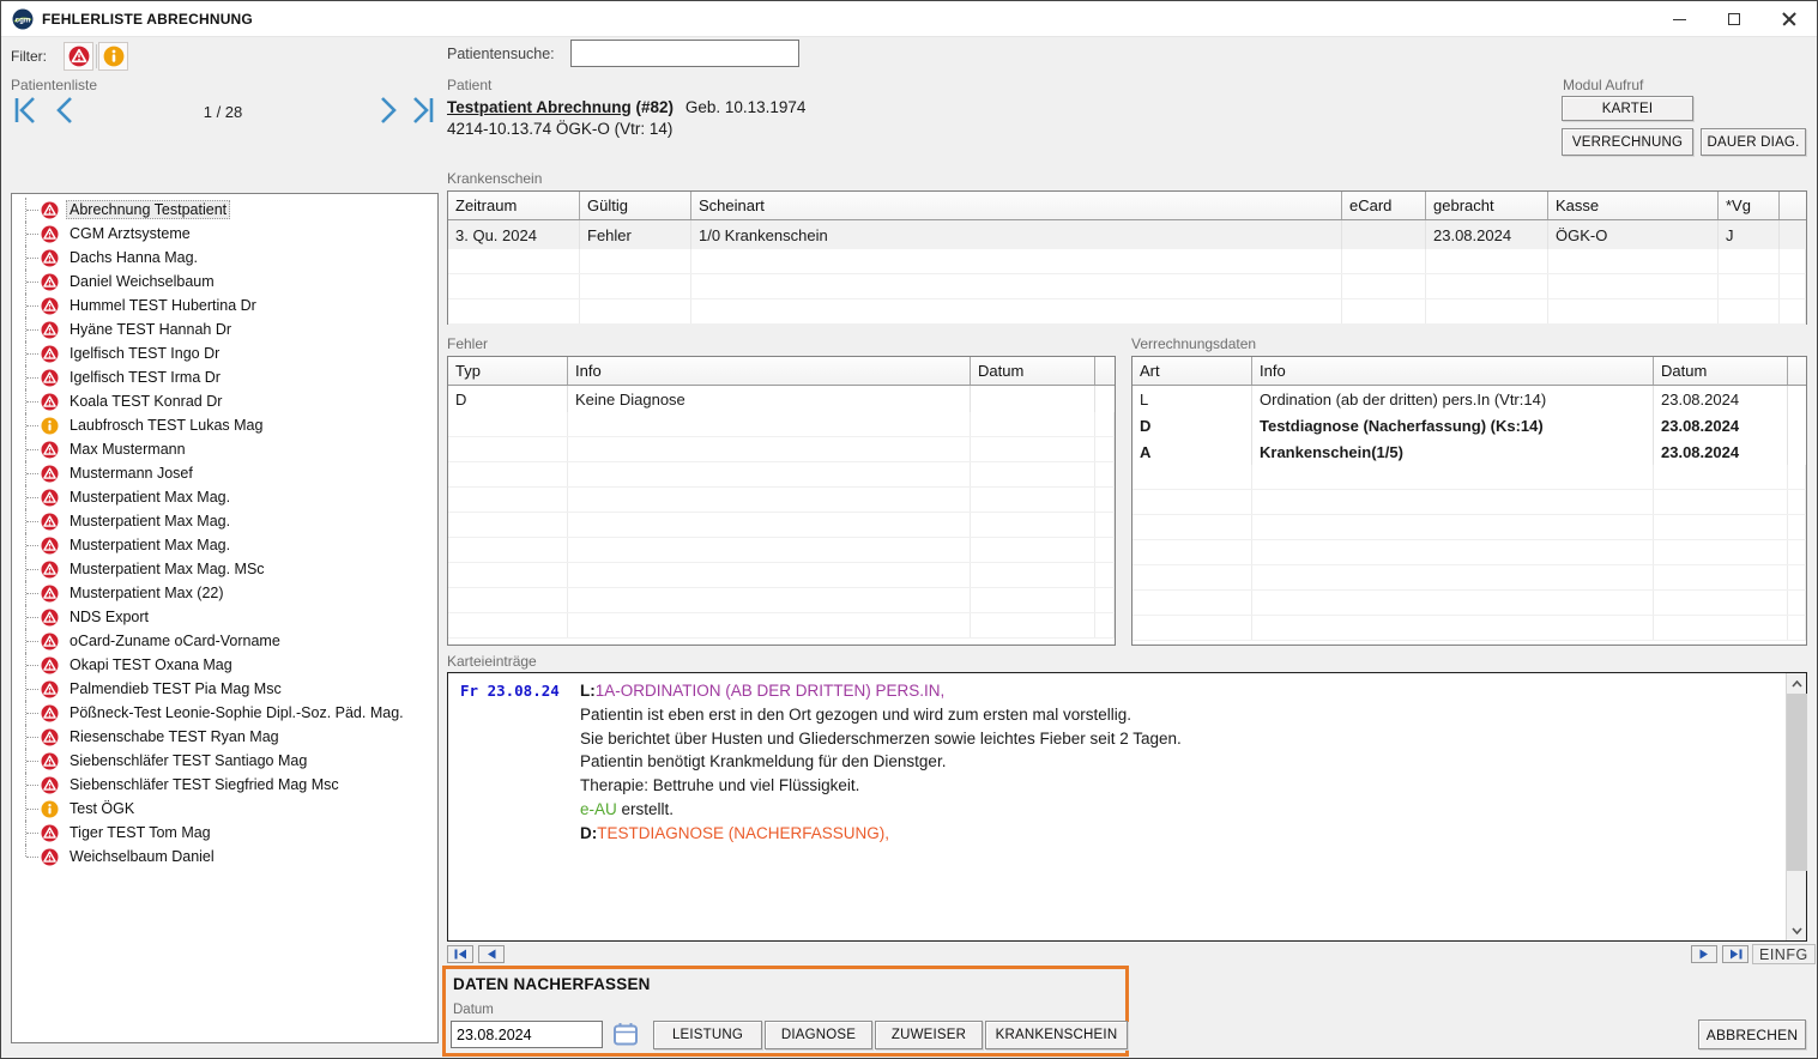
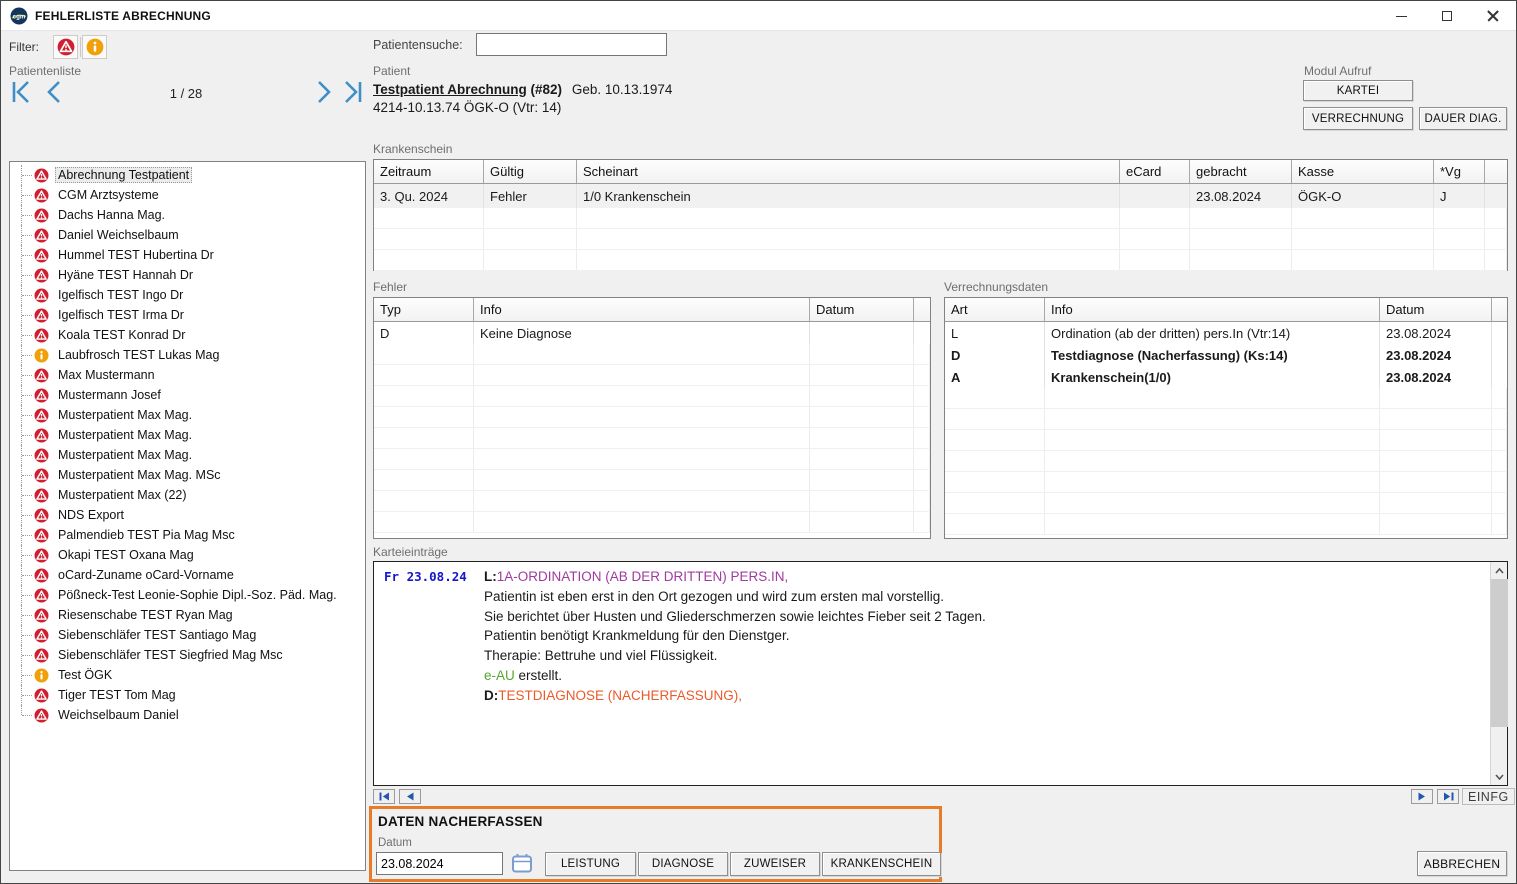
  FEHLERLISTE ABRECHNUNG
  Filter:
  Patientensuche:
  Patientenliste
  1 / 28
  Patient
  Testpatient Abrechnung (#82) Geb. 10.13.1974
  4214-10.13.74 ÖGK-O (Vtr: 14)
  Modul Aufruf
  KARTEI
  VERRECHNUNG
  DAUER DIAG.
  Krankenschein
  Zeitraum
  Gültig
  Scheinart
  eCard
  gebracht
  Kasse
  *Vg
  3. Qu. 2024
  Fehler
  1/0 Krankenschein
  23.08.2024
  ÖGK-O
  J
  Abrechnung Testpatient
  CGM Arztsysteme
  Dachs Hanna Mag.
  Daniel Weichselbaum
  Hummel TEST Hubertina Dr
  Hyäne TEST Hannah Dr
  Igelfisch TEST Ingo Dr
  Igelfisch TEST Irma Dr
  Koala TEST Konrad Dr
  Laubfrosch TEST Lukas Mag
  Max Mustermann
  Mustermann Josef
  Musterpatient Max Mag.
  Musterpatient Max Mag.
  Musterpatient Max Mag.
  Musterpatient Max Mag. MSc
  Musterpatient Max (22)
  NDS Export
- oCard-Zuname oCard-Vorname
+ Palmendieb TEST Pia Mag Msc
  Okapi TEST Oxana Mag
- Palmendieb TEST Pia Mag Msc
+ oCard-Zuname oCard-Vorname
  Pößneck-Test Leonie-Sophie Dipl.-Soz. Päd. Mag.
  Riesenschabe TEST Ryan Mag
  Siebenschläfer TEST Santiago Mag
  Siebenschläfer TEST Siegfried Mag Msc
  Test ÖGK
  Tiger TEST Tom Mag
  Weichselbaum Daniel
  Fehler
  Typ
  Info
  Datum
  D
  Keine Diagnose
  Verrechnungsdaten
  Art
  Info
  Datum
  L
  Ordination (ab der dritten) pers.In (Vtr:14)
  23.08.2024
  D
  Testdiagnose (Nacherfassung) (Ks:14)
  23.08.2024
  A
- Krankenschein(1/5)
+ Krankenschein(1/0)
  23.08.2024
  Karteieinträge
  Fr 23.08.24
  L:1A-ORDINATION (AB DER DRITTEN) PERS.IN,
  Patientin ist eben erst in den Ort gezogen und wird zum ersten mal vorstellig.
  Sie berichtet über Husten und Gliederschmerzen sowie leichtes Fieber seit 2 Tagen.
  Patientin benötigt Krankmeldung für den Dienstger.
  Therapie: Bettruhe und viel Flüssigkeit.
  e-AU erstellt.
  D:TESTDIAGNOSE (NACHERFASSUNG),
  EINFG
  DATEN NACHERFASSEN
  Datum
  23.08.2024
  LEISTUNG
  DIAGNOSE
  ZUWEISER
  KRANKENSCHEIN
  ABBRECHEN
